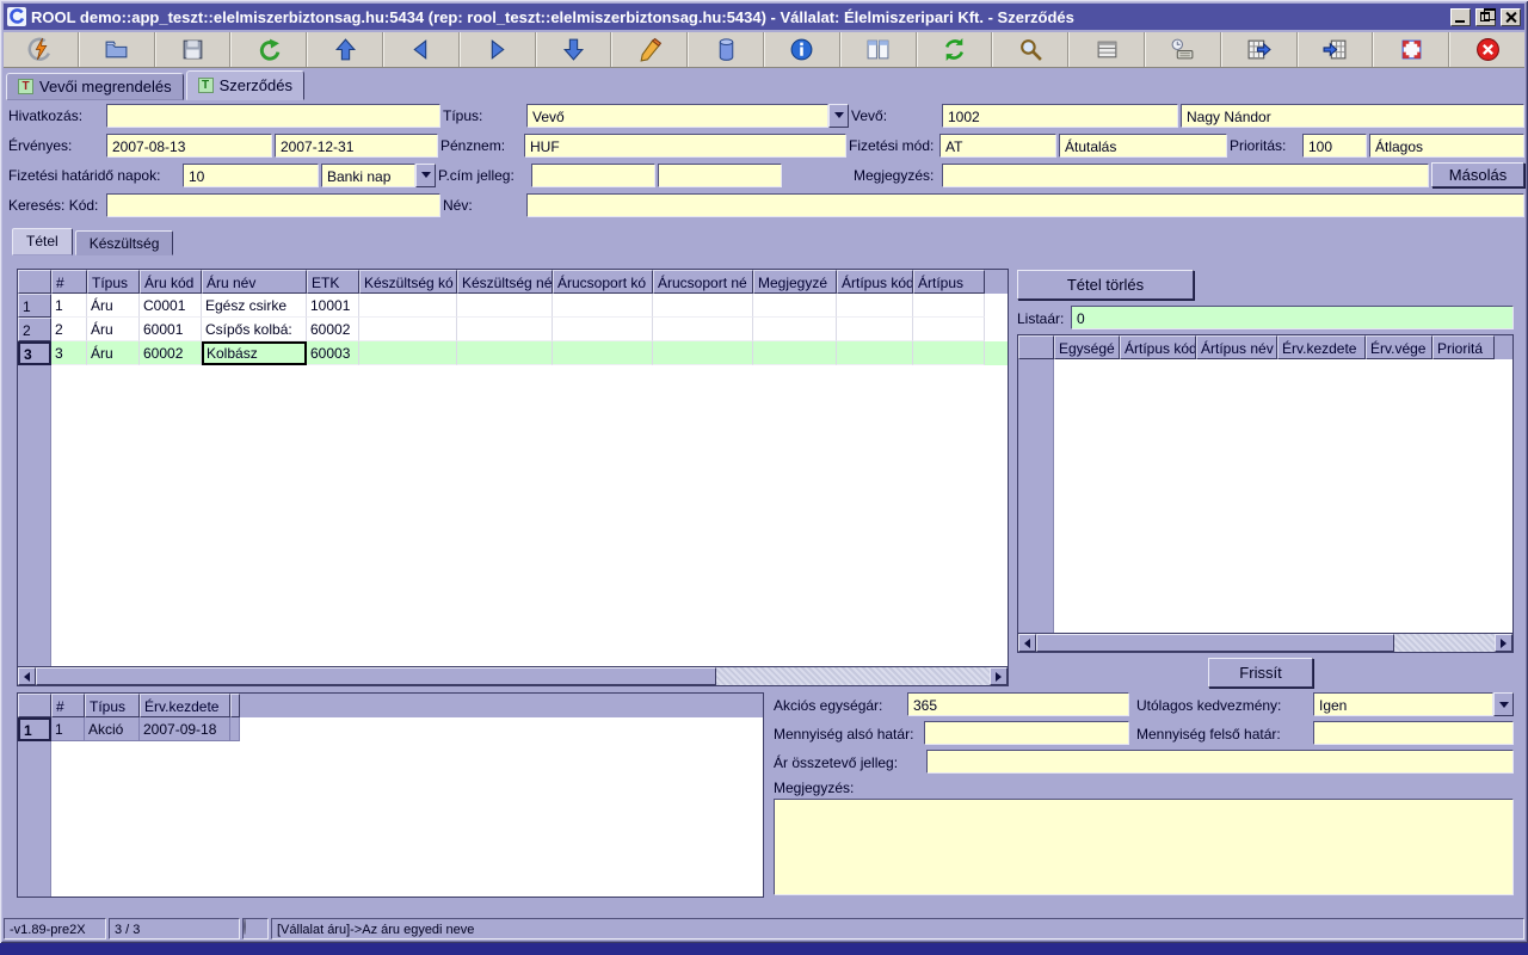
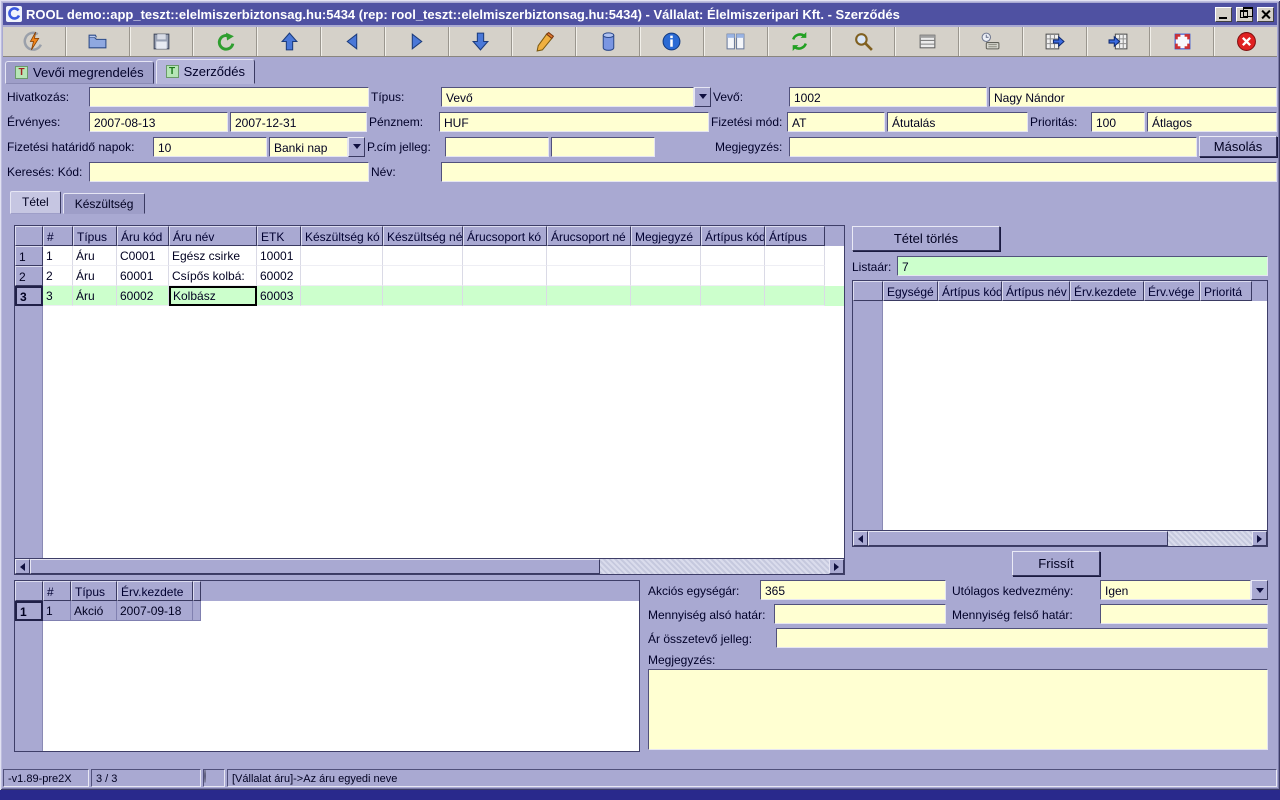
  ROOL demo::app_teszt::elelmiszerbiztonsag.hu:5434 (rep: rool_teszt::elelmiszerbiztonsag.hu:5434) - Vállalat: Élelmiszeripari Kft. - Szerződés
  T
  Vevői megrendelés
  T
  Szerződés
  Hivatkozás:
  Típus:
  Vevő
  Vevő:
  1002
  Nagy Nándor
  Érvényes:
  2007-08-13
  2007-12-31
  Pénznem:
  HUF
  Fizetési mód:
  AT
  Átutalás
  Prioritás:
  100
  Átlagos
  Fizetési határidő napok:
  10
  Banki nap
  P.cím jelleg:
  Megjegyzés:
  Másolás
  Keresés: Kód:
  Név:
  Tétel
  Készültség
  #
  Típus
  Áru kód
  Áru név
  ETK
  Készültség kó
  Készültség né
  Árucsoport kó
  Árucsoport né
  Megjegyzé
  Ártípus kód
  Ártípus
  1
  1
  Áru
  C0001
  Egész csirke
  10001
  2
  2
  Áru
  60001
  Csípős kolbá:
  60002
  3
  3
  Áru
  60002
  Kolbász
  60003
  Tétel törlés
  Listaár:
- 0
+ 7
  Egységé
  Ártípus kód
  Ártípus név
  Érv.kezdete
  Érv.vége
  Prioritá
  Frissít
  #
  Típus
  Érv.kezdete
  1
  1
  Akció
  2007-09-18
  Akciós egységár:
  365
  Utólagos kedvezmény:
  Igen
  Mennyiség alsó határ:
  Mennyiség felső határ:
  Ár összetevő jelleg:
  Megjegyzés:
  -v1.89-pre2X
  3 / 3
  [Vállalat áru]->Az áru egyedi neve
